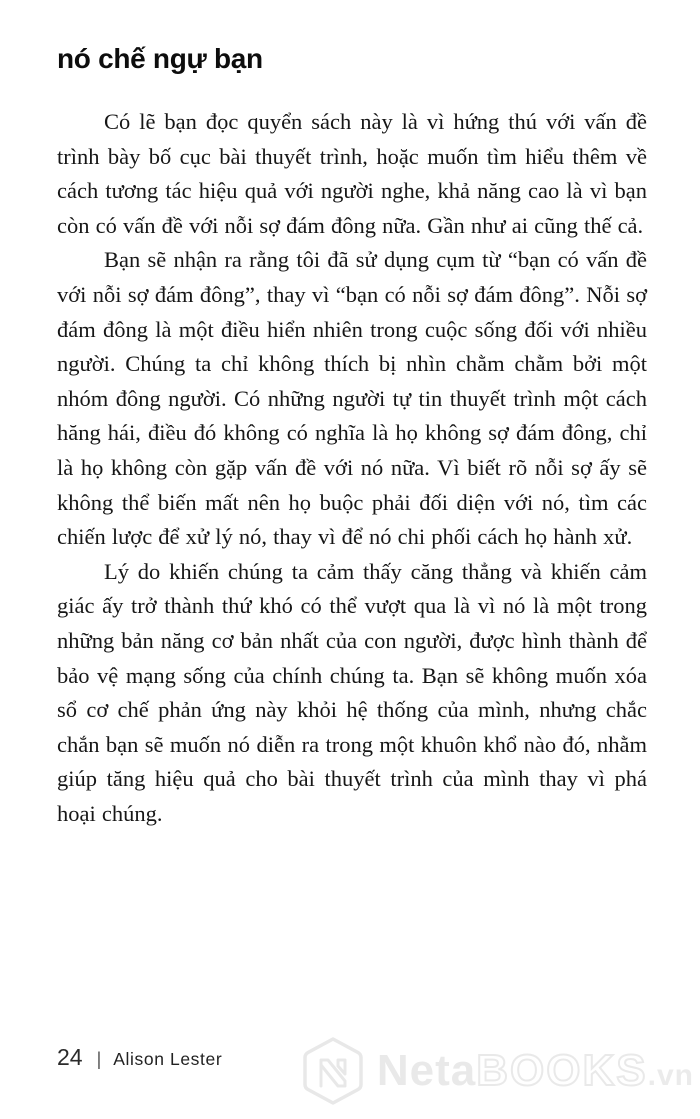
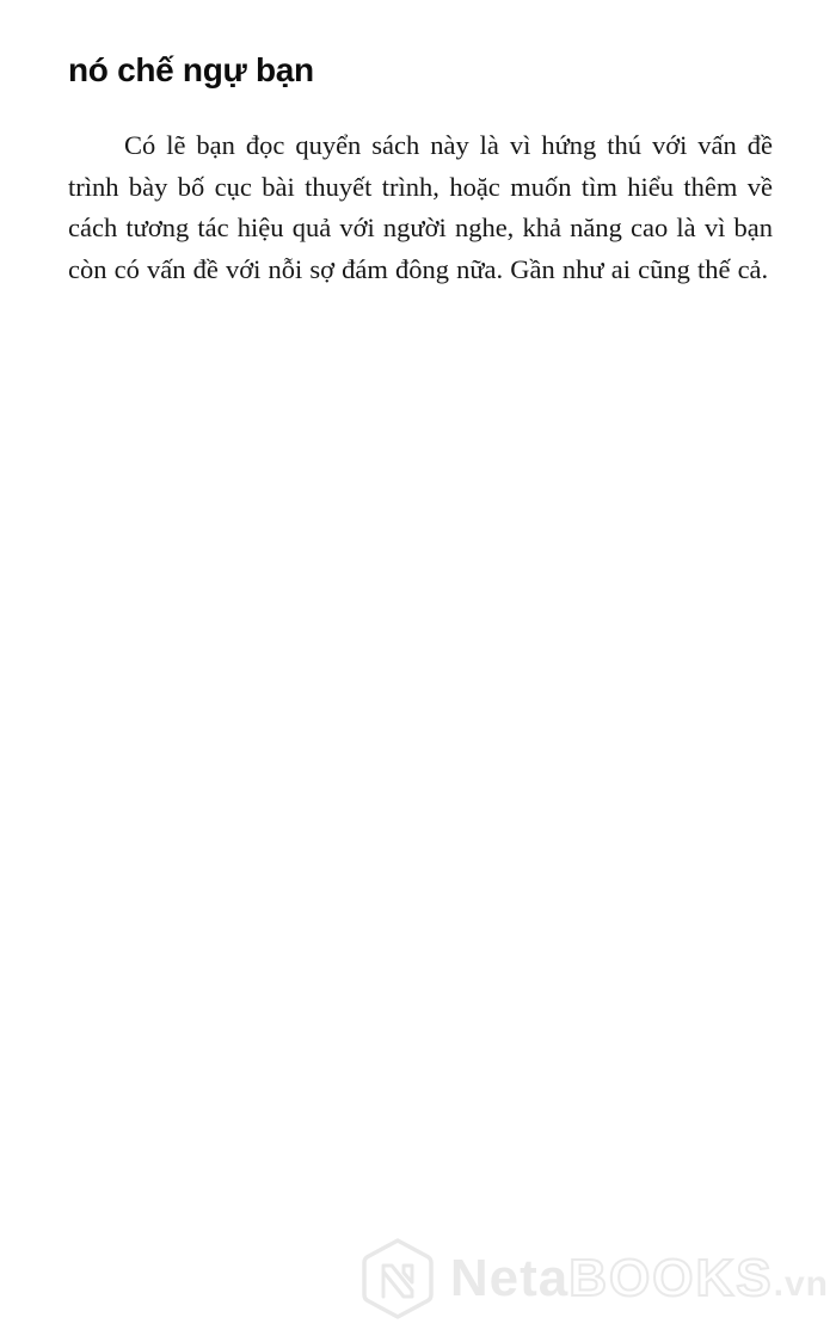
  nó chế ngự bạn
  Có lẽ bạn đọc quyển sách này là vì hứng thú với vấn đề trình bày bố cục bài thuyết trình, hoặc muốn tìm hiểu thêm về cách tương tác hiệu quả với người nghe, khả năng cao là vì bạn còn có vấn đề với nỗi sợ đám đông nữa. Gần như ai cũng thế cả.
- Bạn sẽ nhận ra rằng tôi đã sử dụng cụm từ “bạn có vấn đề với nỗi sợ đám đông”, thay vì “bạn có nỗi sợ đám đông”. Nỗi sợ đám đông là một điều hiển nhiên trong cuộc sống đối với nhiều người. Chúng ta chỉ không thích bị nhìn chằm chằm bởi một nhóm đông người. Có những người tự tin thuyết trình một cách hăng hái, điều đó không có nghĩa là họ không sợ đám đông, chỉ là họ không còn gặp vấn đề với nó nữa. Vì biết rõ nỗi sợ ấy sẽ không thể biến mất nên họ buộc phải đối diện với nó, tìm các chiến lược để xử lý nó, thay vì để nó chi phối cách họ hành xử.
- Lý do khiến chúng ta cảm thấy căng thẳng và khiến cảm giác ấy trở thành thứ khó có thể vượt qua là vì nó là một trong những bản năng cơ bản nhất của con người, được hình thành để bảo vệ mạng sống của chính chúng ta. Bạn sẽ không muốn xóa sổ cơ chế phản ứng này khỏi hệ thống của mình, nhưng chắc chắn bạn sẽ muốn nó diễn ra trong một khuôn khổ nào đó, nhằm giúp tăng hiệu quả cho bài thuyết trình của mình thay vì phá hoại chúng.
- 24
- |
- Alison Lester
